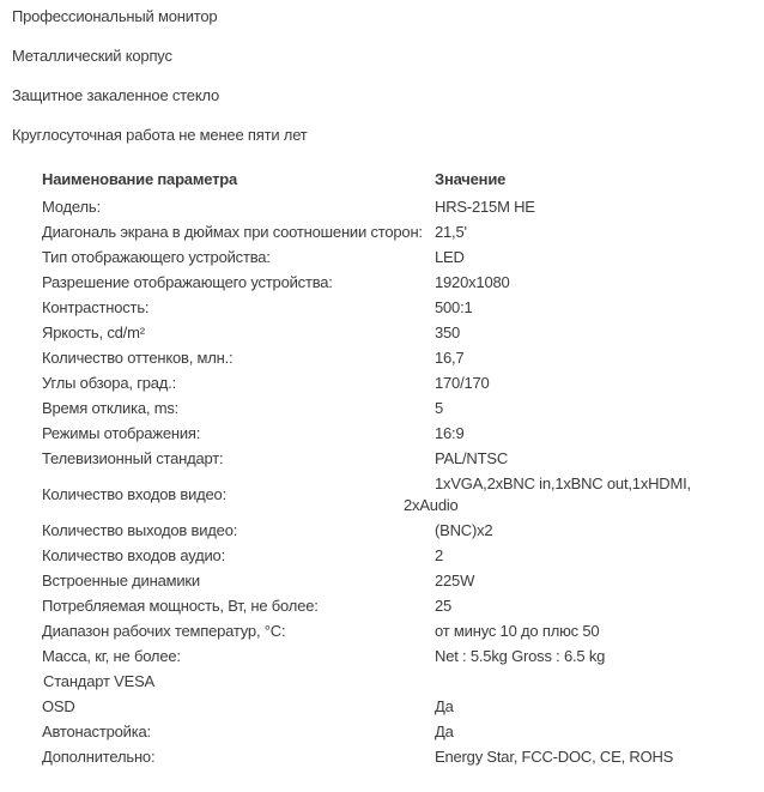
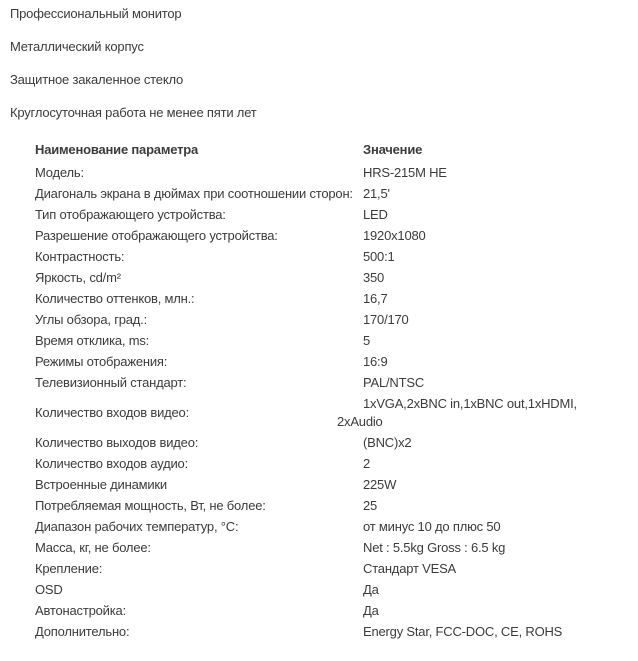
  Профессиональный монитор
  Металлический корпус
  Защитное закаленное стекло
  Круглосуточная работа не менее пяти лет
  Наименование параметра
  Значение
  Модель:
  HRS-215M HE
  Диагональ экрана в дюймах при соотношении сторон:
  21,5'
  Тип отображающего устройства:
  LED
  Разрешение отображающего устройства:
  1920x1080
  Контрастность:
  500:1
  Яркость, cd/m²
  350
  Количество оттенков, млн.:
  16,7
  Углы обзора, град.:
  170/170
  Время отклика, ms:
  5
  Режимы отображения:
  16:9
  Телевизионный стандарт:
  PAL/NTSC
  Количество входов видео:
  1xVGA,2xBNC in,1xBNC out,1xHDMI,
  2xAudio
  Количество выходов видео:
  (BNC)x2
  Количество входов аудио:
  2
  Встроенные динамики
  225W
  Потребляемая мощность, Вт, не более:
  25
  Диапазон рабочих температур, °C:
  от минус 10 до плюс 50
  Масса, кг, не более:
  Net : 5.5kg Gross : 6.5 kg
+ Крепление:
  Стандарт VESA
  OSD
  Да
  Автонастройка:
  Да
  Дополнительно:
  Energy Star, FCC-DOC, CE, ROHS
